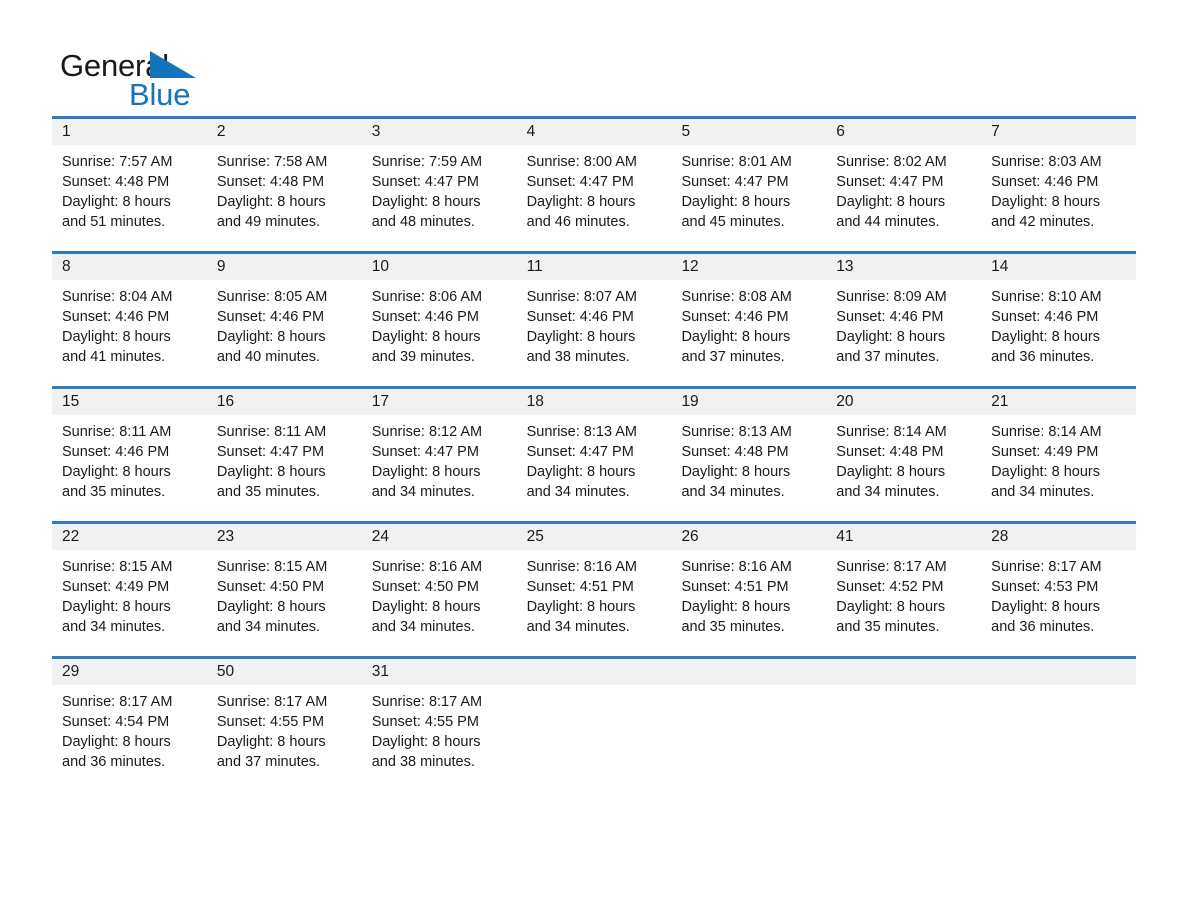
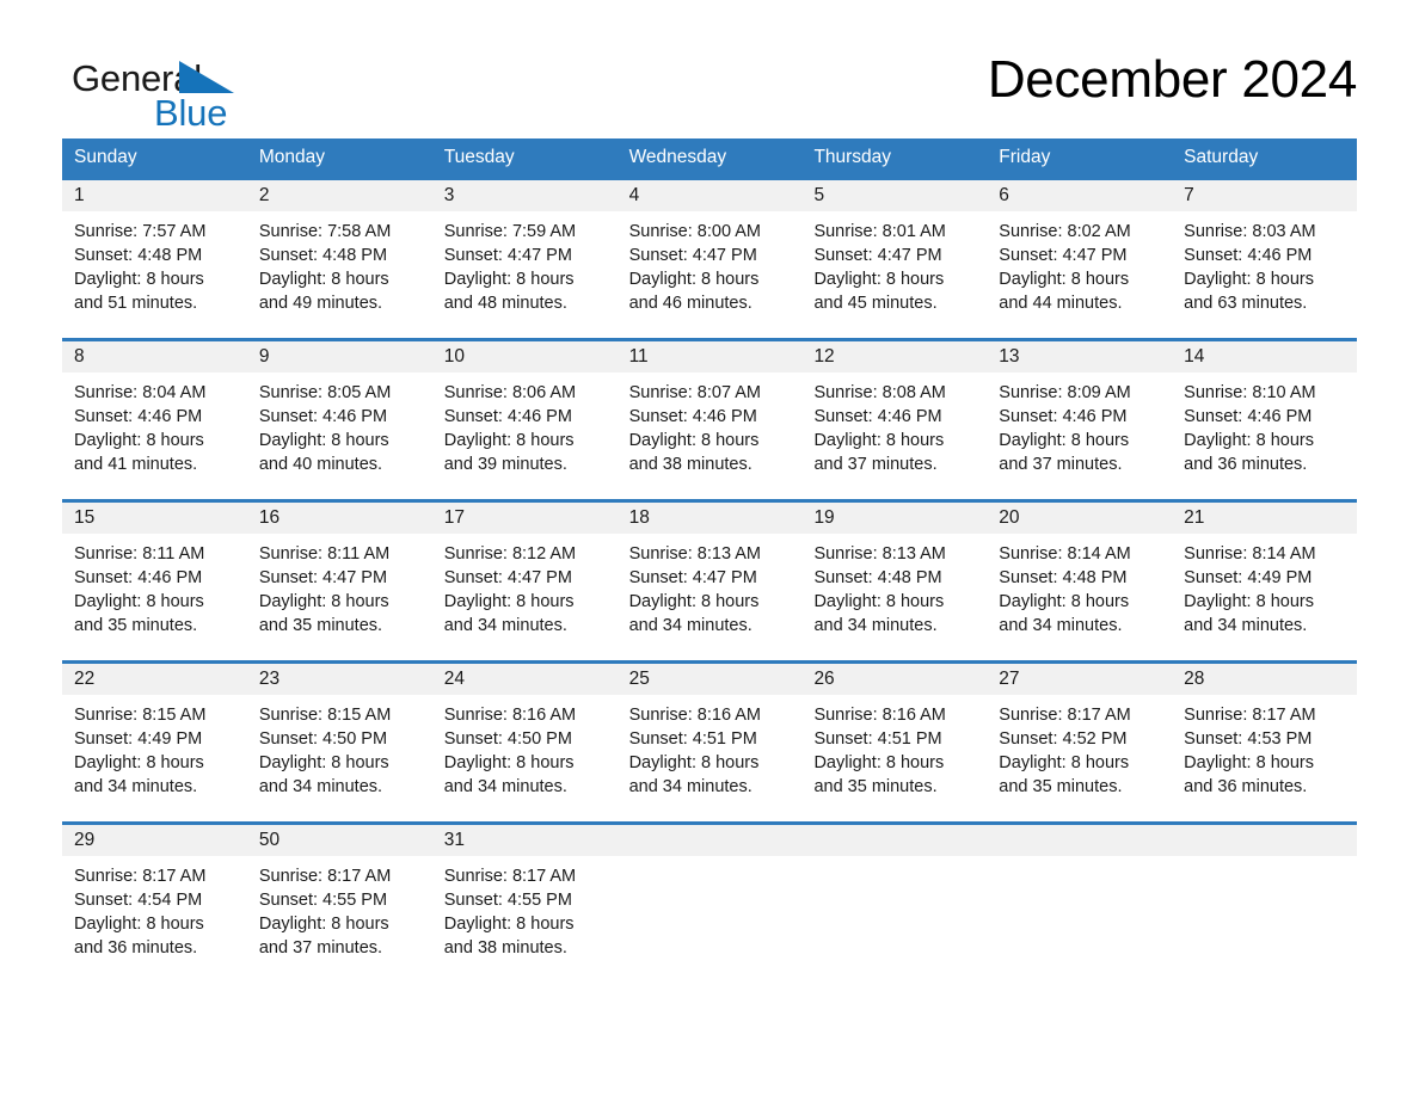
  General
  Blue
+ December 2024
+ Sunday
+ Monday
+ Tuesday
+ Wednesday
+ Thursday
+ Friday
+ Saturday
  1
  Sunrise: 7:57 AM
  Sunset: 4:48 PM
  Daylight: 8 hours
  and 51 minutes.
  2
  Sunrise: 7:58 AM
  Sunset: 4:48 PM
  Daylight: 8 hours
  and 49 minutes.
  3
  Sunrise: 7:59 AM
  Sunset: 4:47 PM
  Daylight: 8 hours
  and 48 minutes.
  4
  Sunrise: 8:00 AM
  Sunset: 4:47 PM
  Daylight: 8 hours
  and 46 minutes.
  5
  Sunrise: 8:01 AM
  Sunset: 4:47 PM
  Daylight: 8 hours
  and 45 minutes.
  6
  Sunrise: 8:02 AM
  Sunset: 4:47 PM
  Daylight: 8 hours
  and 44 minutes.
  7
  Sunrise: 8:03 AM
  Sunset: 4:46 PM
  Daylight: 8 hours
- and 42 minutes.
+ and 63 minutes.
  8
  Sunrise: 8:04 AM
  Sunset: 4:46 PM
  Daylight: 8 hours
  and 41 minutes.
  9
  Sunrise: 8:05 AM
  Sunset: 4:46 PM
  Daylight: 8 hours
  and 40 minutes.
  10
  Sunrise: 8:06 AM
  Sunset: 4:46 PM
  Daylight: 8 hours
  and 39 minutes.
  11
  Sunrise: 8:07 AM
  Sunset: 4:46 PM
  Daylight: 8 hours
  and 38 minutes.
  12
  Sunrise: 8:08 AM
  Sunset: 4:46 PM
  Daylight: 8 hours
  and 37 minutes.
  13
  Sunrise: 8:09 AM
  Sunset: 4:46 PM
  Daylight: 8 hours
  and 37 minutes.
  14
  Sunrise: 8:10 AM
  Sunset: 4:46 PM
  Daylight: 8 hours
  and 36 minutes.
  15
  Sunrise: 8:11 AM
  Sunset: 4:46 PM
  Daylight: 8 hours
  and 35 minutes.
  16
  Sunrise: 8:11 AM
  Sunset: 4:47 PM
  Daylight: 8 hours
  and 35 minutes.
  17
  Sunrise: 8:12 AM
  Sunset: 4:47 PM
  Daylight: 8 hours
  and 34 minutes.
  18
  Sunrise: 8:13 AM
  Sunset: 4:47 PM
  Daylight: 8 hours
  and 34 minutes.
  19
  Sunrise: 8:13 AM
  Sunset: 4:48 PM
  Daylight: 8 hours
  and 34 minutes.
  20
  Sunrise: 8:14 AM
  Sunset: 4:48 PM
  Daylight: 8 hours
  and 34 minutes.
  21
  Sunrise: 8:14 AM
  Sunset: 4:49 PM
  Daylight: 8 hours
  and 34 minutes.
  22
  Sunrise: 8:15 AM
  Sunset: 4:49 PM
  Daylight: 8 hours
  and 34 minutes.
  23
  Sunrise: 8:15 AM
  Sunset: 4:50 PM
  Daylight: 8 hours
  and 34 minutes.
  24
  Sunrise: 8:16 AM
  Sunset: 4:50 PM
  Daylight: 8 hours
  and 34 minutes.
  25
  Sunrise: 8:16 AM
  Sunset: 4:51 PM
  Daylight: 8 hours
  and 34 minutes.
  26
  Sunrise: 8:16 AM
  Sunset: 4:51 PM
  Daylight: 8 hours
  and 35 minutes.
- 41
+ 27
  Sunrise: 8:17 AM
  Sunset: 4:52 PM
  Daylight: 8 hours
  and 35 minutes.
  28
  Sunrise: 8:17 AM
  Sunset: 4:53 PM
  Daylight: 8 hours
  and 36 minutes.
  29
  Sunrise: 8:17 AM
  Sunset: 4:54 PM
  Daylight: 8 hours
  and 36 minutes.
  50
  Sunrise: 8:17 AM
  Sunset: 4:55 PM
  Daylight: 8 hours
  and 37 minutes.
  31
  Sunrise: 8:17 AM
  Sunset: 4:55 PM
  Daylight: 8 hours
  and 38 minutes.
